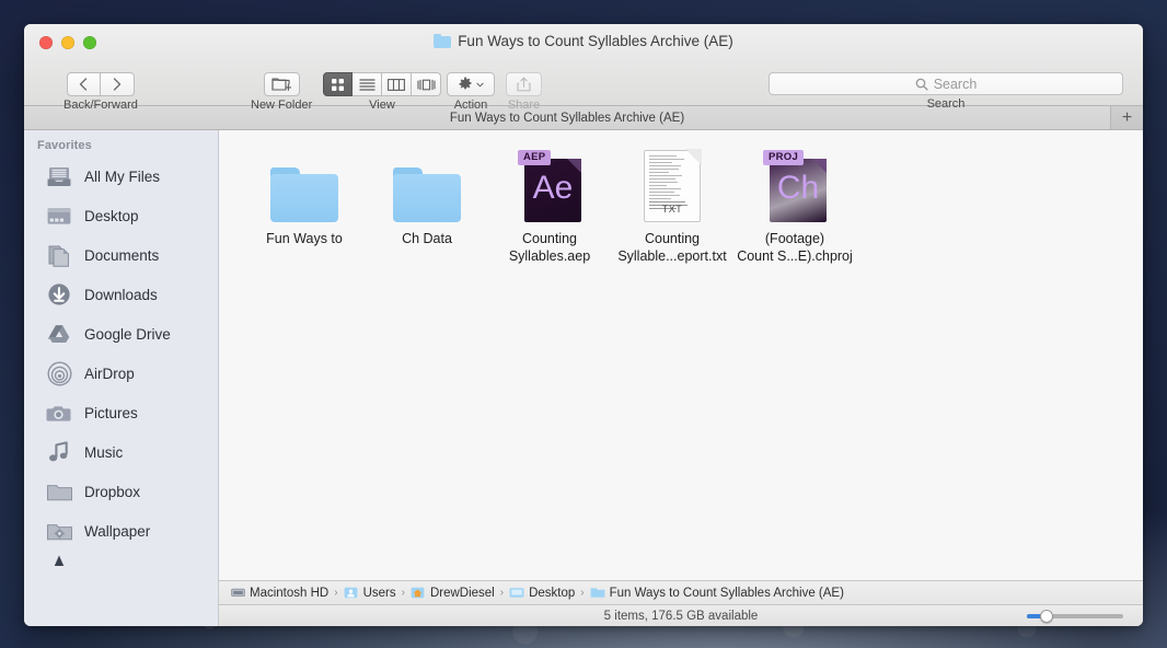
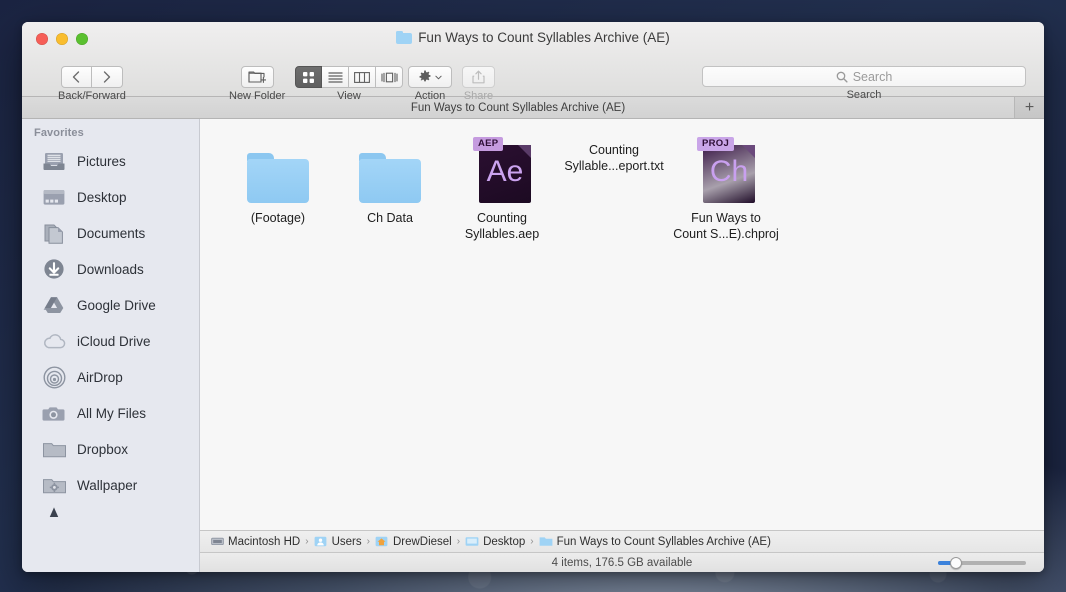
  Fun Ways to Count Syllables Archive (AE)
  Back/Forward
  New Folder
  View
  Action
  Share
  Search
  Search
  Fun Ways to Count Syllables Archive (AE)
  +
  Favorites
- All My Files
+ Pictures
  Desktop
  Documents
  Downloads
  Google Drive
+ iCloud Drive
  AirDrop
- Pictures
+ All My Files
- Music
  Dropbox
  Wallpaper
- Fun Ways to
+ (Footage)
  Ch Data
  AEP
  Ae
  Counting
  Syllables.aep
- TXT
  Counting
  Syllable...eport.txt
  PROJ
  Ch
- (Footage)
+ Fun Ways to
  Count S...E).chproj
  Macintosh HD
  ›
  Users
  ›
  DrewDiesel
  ›
  Desktop
  ›
  Fun Ways to Count Syllables Archive (AE)
- 5 items, 176.5 GB available
+ 4 items, 176.5 GB available
